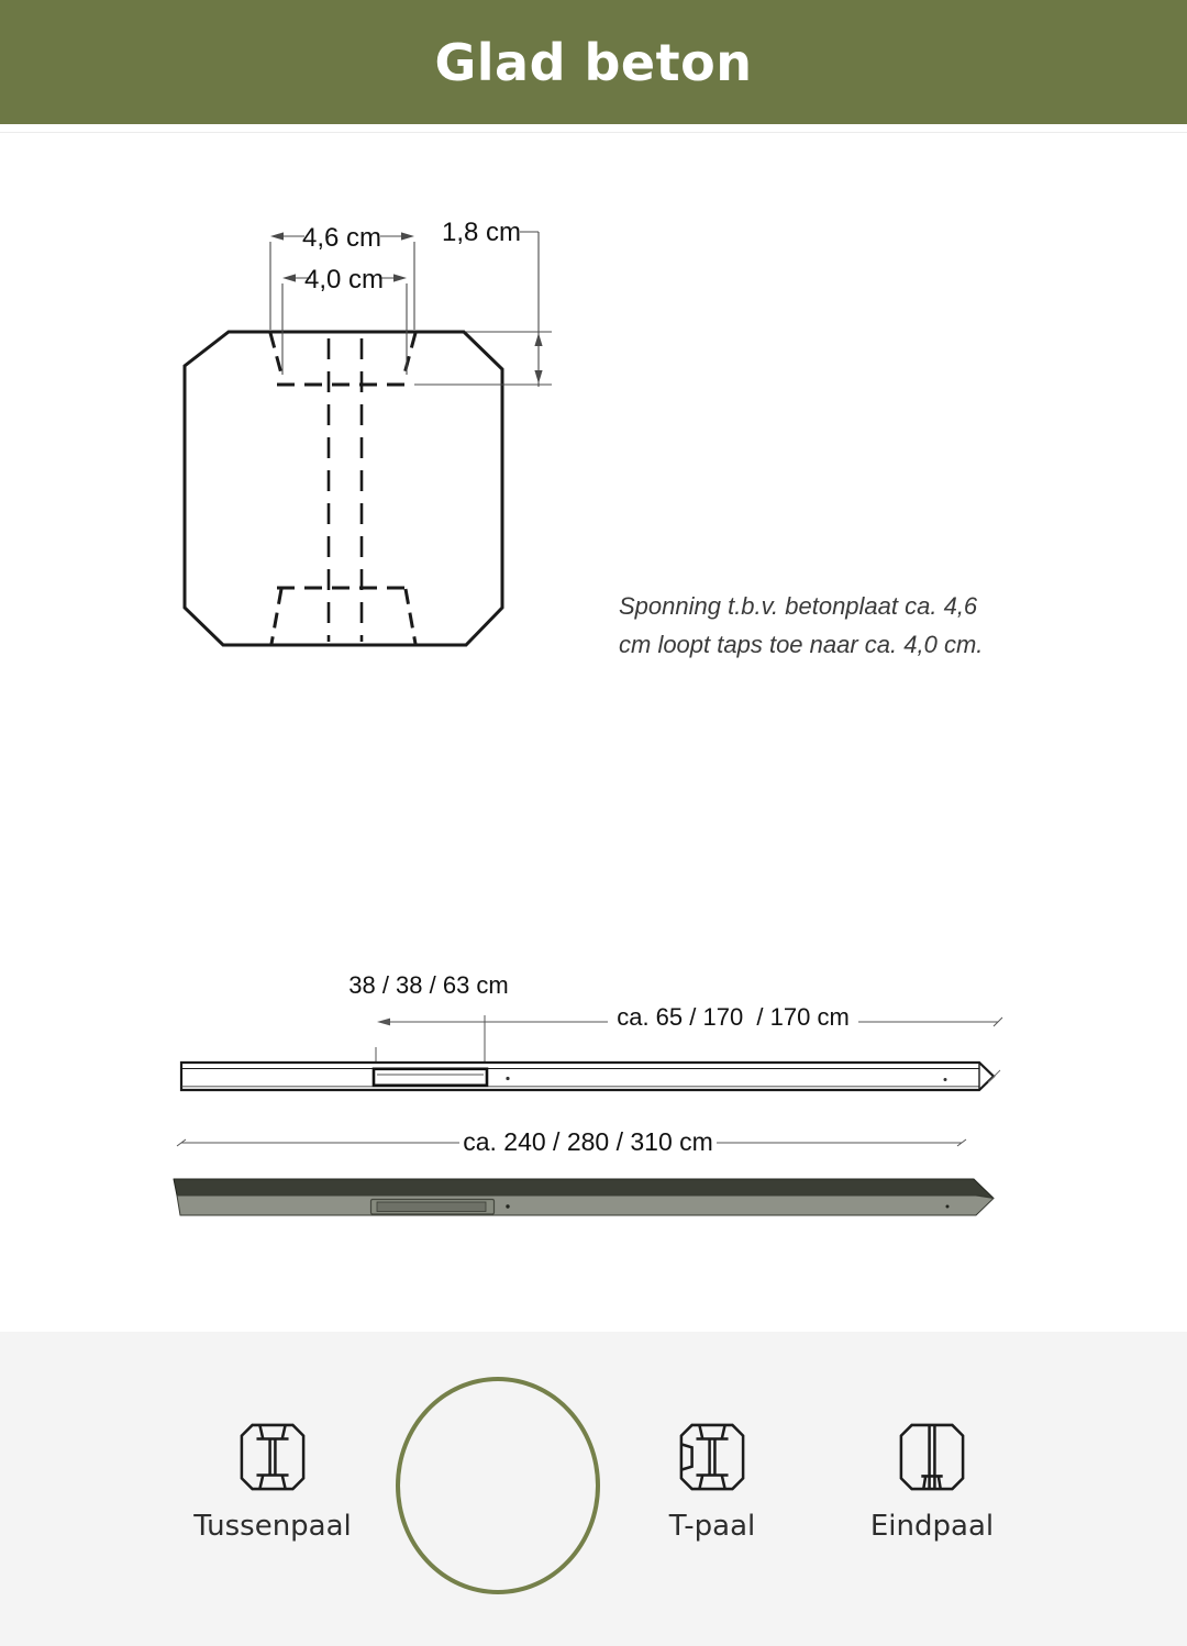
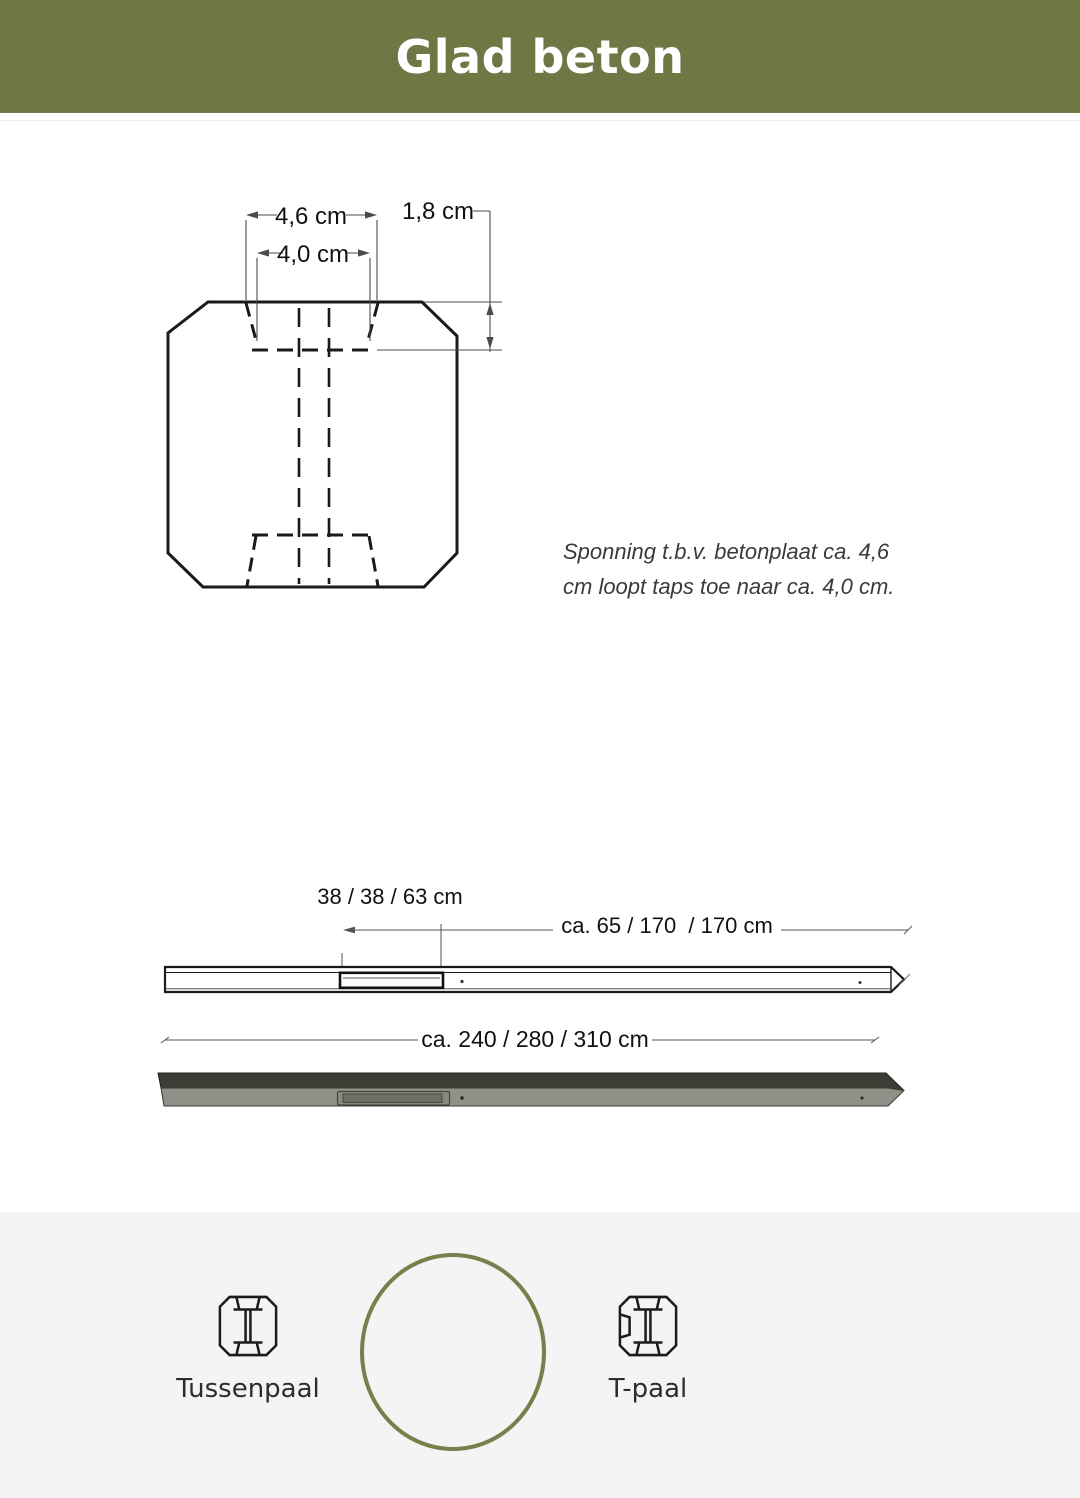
  Glad beton
  4,6 cm
  4,0 cm
  1,8 cm
  Sponning t.b.v. betonplaat ca. 4,6
  cm loopt taps toe naar ca. 4,0 cm.
  38 / 38 / 63 cm
  ca. 65 / 170 / 170 cm
  ca. 240 / 280 / 310 cm
  Tussenpaal
  T-paal
- Eindpaal
